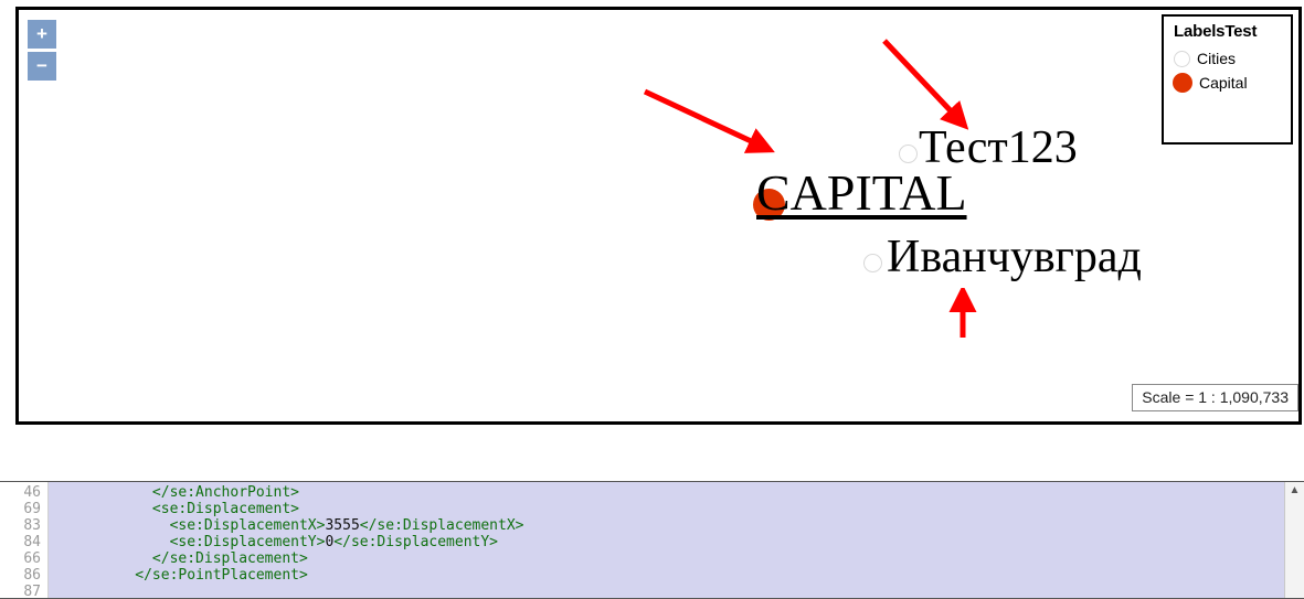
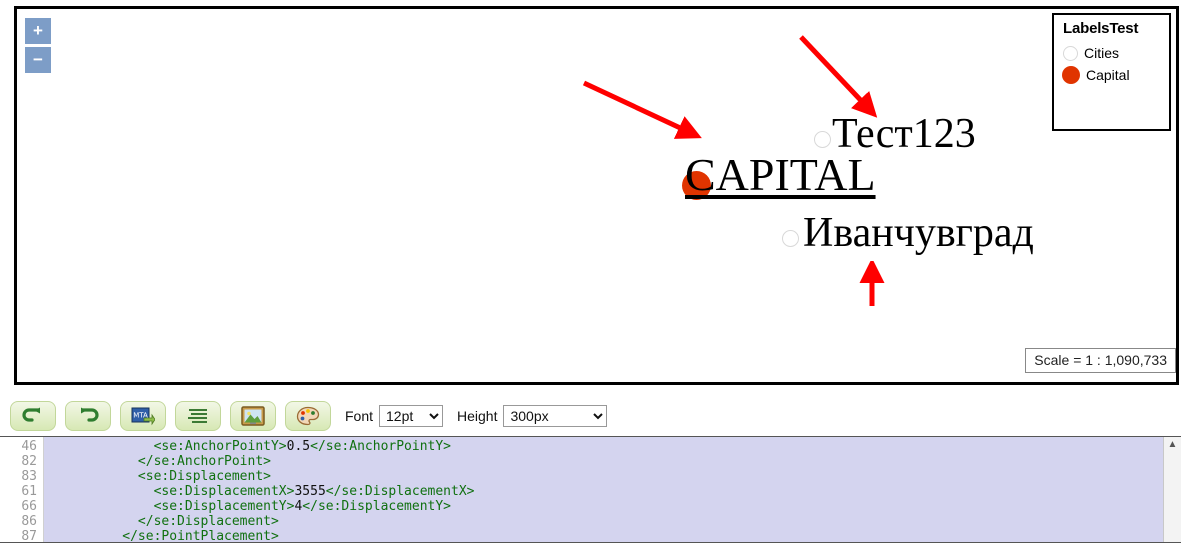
  +
  −
  Тест123
  CAPITAL
  Иванчувград
  LabelsTest
  Cities
  Capital
  Scale = 1 : 1,090,733
+ MTA
+ Font
+ 12pt
+ Height
+ 300px
  46
- 69
+ 82
  83
- 84
+ 61
  66
  86
  87
+ <se:AnchorPointY>0.5</se:AnchorPointY>
  </se:AnchorPoint>
  <se:Displacement>
  <se:DisplacementX>3555</se:DisplacementX>
- <se:DisplacementY>0</se:DisplacementY>
+ <se:DisplacementY>4</se:DisplacementY>
  </se:Displacement>
  </se:PointPlacement>
  ▲
